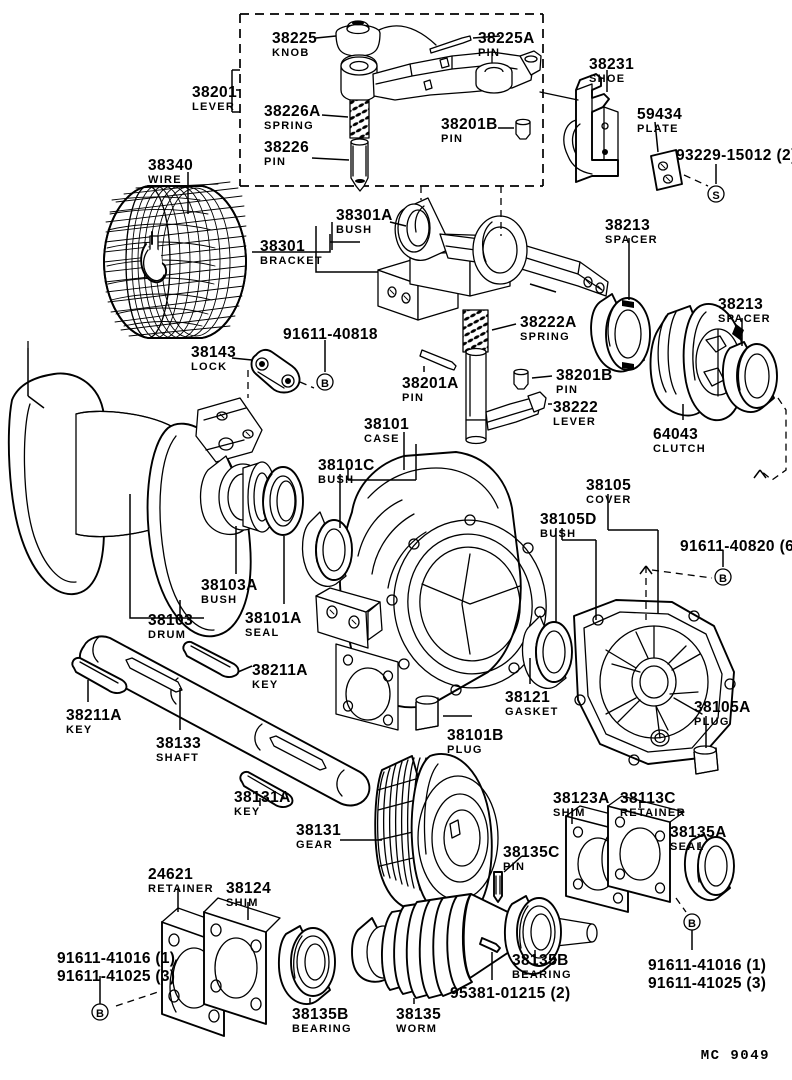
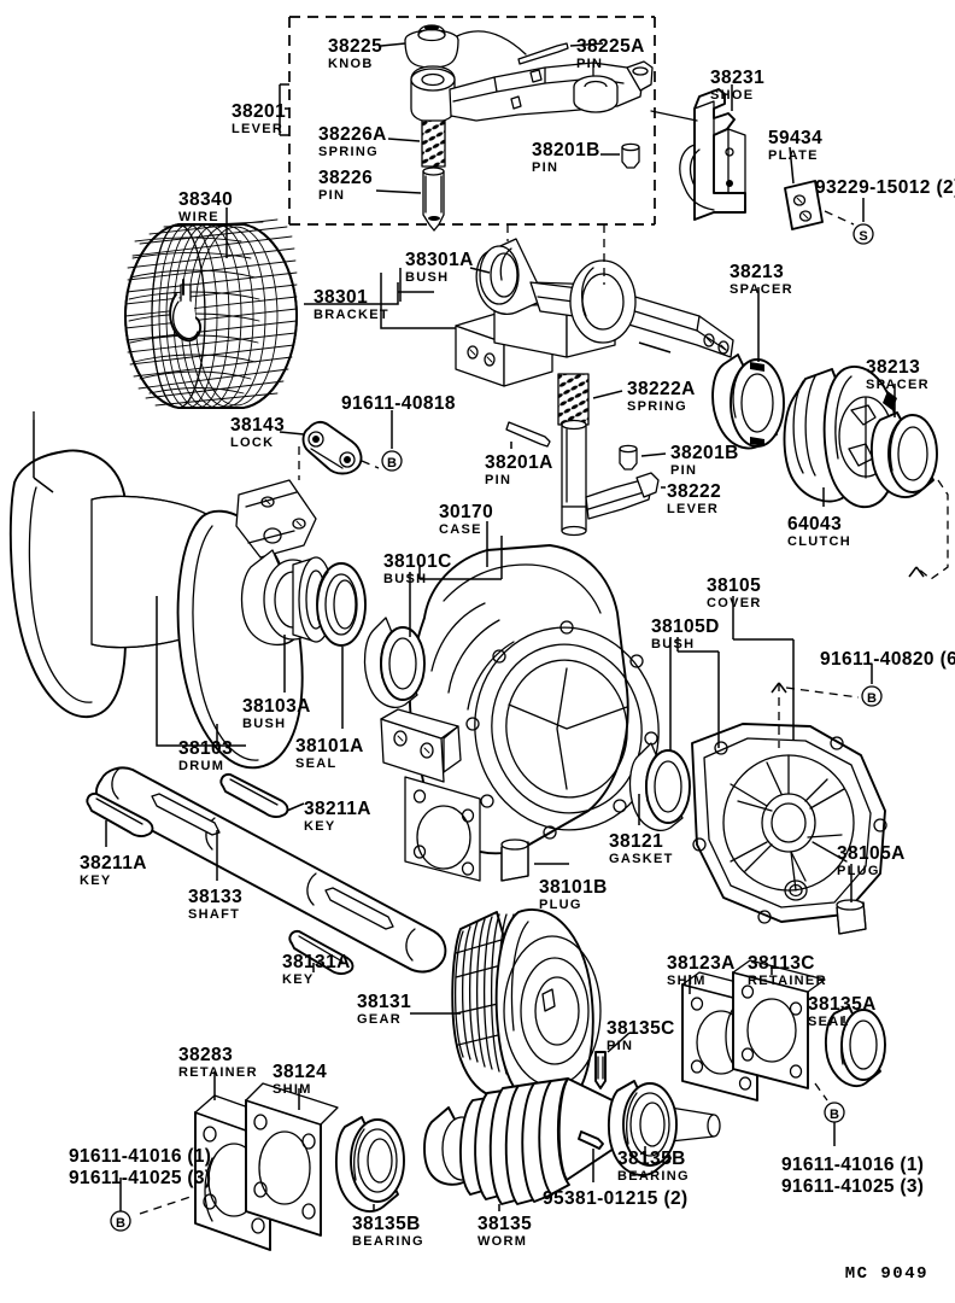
  S
  B
  B
  B
  B
  38225
  KNOB
  38225A
  PIN
  38201
  LEVER
  38226A
  SPRING
  38226
  PIN
  38201B
  PIN
  38231
  SHOE
  59434
  PLATE
  93229-15012 (2
  38340
  WIRE
  38301A
  BUSH
  38301
  BRACKET
  38213
  SPACER
  38213
  SPACER
  91611-40818
  38143
  LOCK
  38222A
  SPRING
  38201A
  PIN
  38201B
  PIN
  38222
  LEVER
  64043
  CLUTCH
- 38101
+ 30170
  CASE
  38101C
  BUSH
  38105
  COVER
  38105D
  BUSH
  91611-40820 (6
  38103A
  BUSH
  38103
  DRUM
  38101A
  SEAL
  38121
  GASKET
  38101B
  PLUG
  38105A
  PLUG
  38211A
  KEY
  38211A
  KEY
  38133
  SHAFT
  38131A
  KEY
  38131
  GEAR
  38135C
  PIN
  38123A
  SHIM
  38113C
  RETAINER
  38135A
  SEAL
- 24621
+ 38283
  RETAINER
  38124
  SHIM
  38135B
  BEARING
  95381-01215 (2)
  38135B
  BEARING
  38135
  WORM
  91611-41016 (1)
  91611-41025 (3)
  91611-41016 (1)
  91611-41025 (3)
  MC 9049
